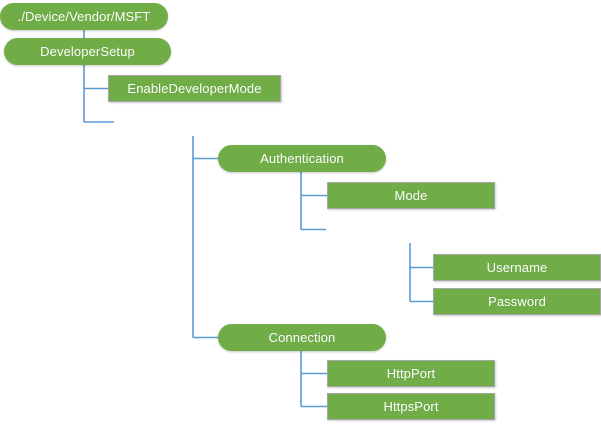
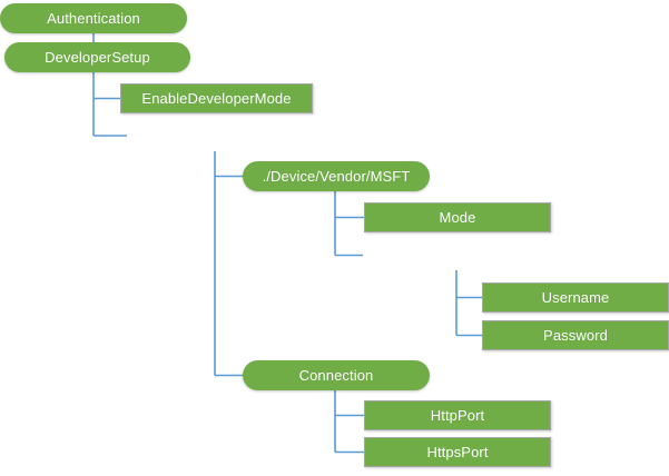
- ./Device/Vendor/MSFT
+ Authentication
  DeveloperSetup
  EnableDeveloperMode
- Authentication
+ ./Device/Vendor/MSFT
  Mode
  Username
  Password
  Connection
  HttpPort
  HttpsPort
